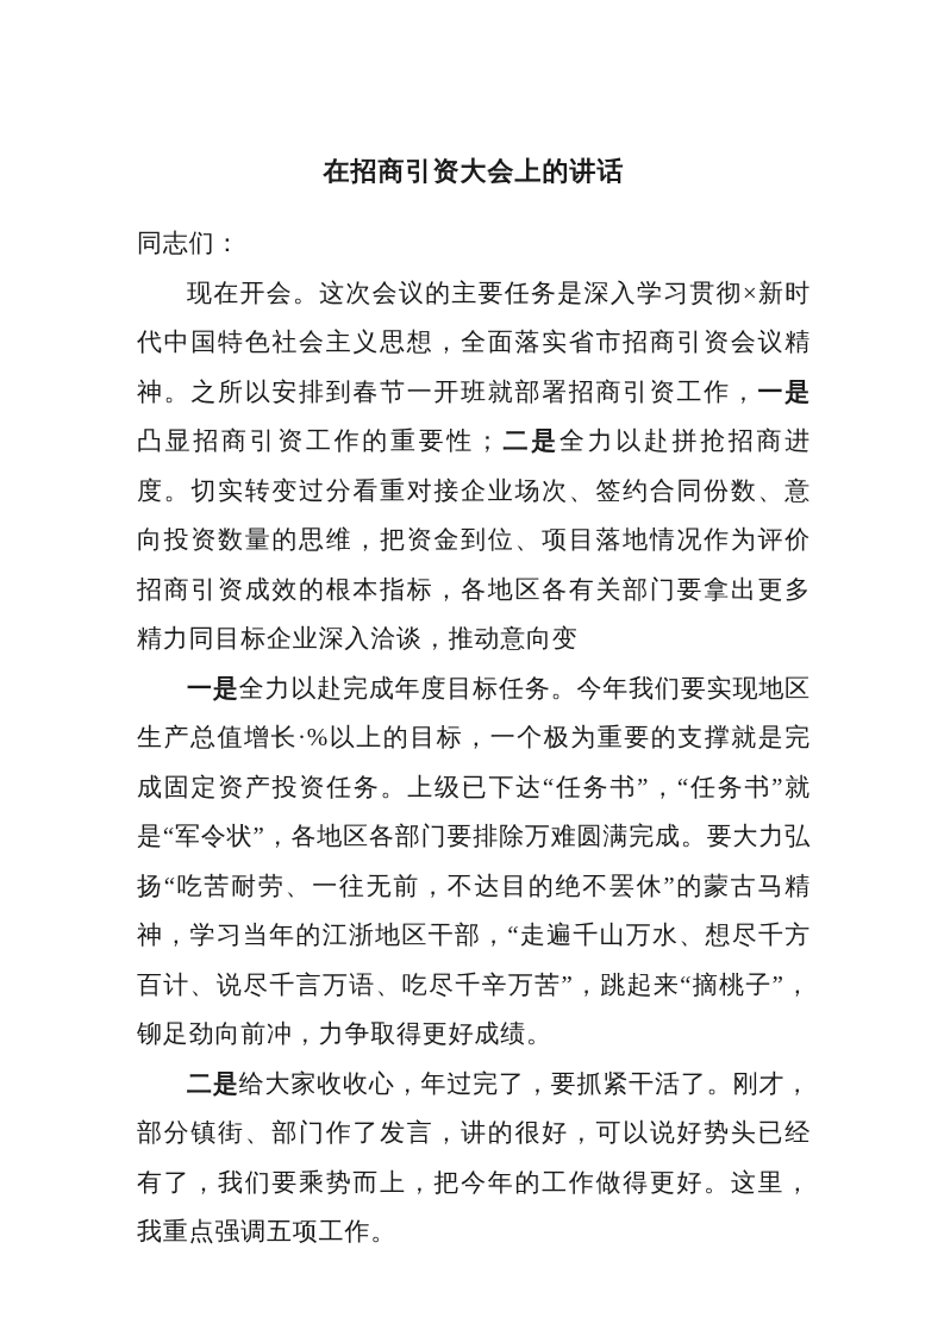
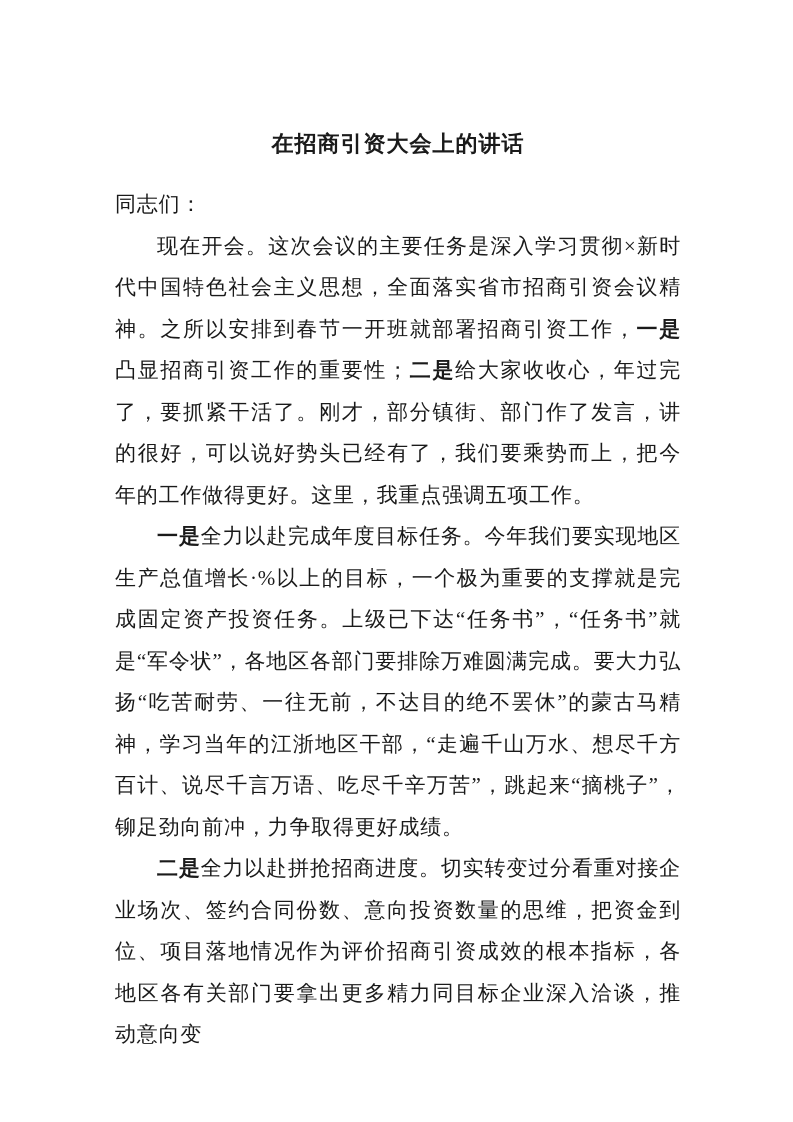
  在招商引资大会上的讲话
  同志们：
- 现在开会。这次会议的主要任务是深入学习贯彻×新时代中国特色社会主义思想，全面落实省市招商引资会议精神。之所以安排到春节一开班就部署招商引资工作，一是凸显招商引资工作的重要性；二是全力以赴拼抢招商进度。切实转变过分看重对接企业场次、签约合同份数、意向投资数量的思维，把资金到位、项目落地情况作为评价招商引资成效的根本指标，各地区各有关部门要拿出更多精力同目标企业深入洽谈，推动意向变
+ 现在开会。这次会议的主要任务是深入学习贯彻×新时代中国特色社会主义思想，全面落实省市招商引资会议精神。之所以安排到春节一开班就部署招商引资工作，一是凸显招商引资工作的重要性；二是给大家收收心，年过完了，要抓紧干活了。刚才，部分镇街、部门作了发言，讲的很好，可以说好势头已经有了，我们要乘势而上，把今年的工作做得更好。这里，我重点强调五项工作。
  一是全力以赴完成年度目标任务。今年我们要实现地区生产总值增长·%以上的目标，一个极为重要的支撑就是完成固定资产投资任务。上级已下达“任务书”，“任务书”就是“军令状”，各地区各部门要排除万难圆满完成。要大力弘扬“吃苦耐劳、一往无前，不达目的绝不罢休”的蒙古马精神，学习当年的江浙地区干部，“走遍千山万水、想尽千方百计、说尽千言万语、吃尽千辛万苦”，跳起来“摘桃子”，铆足劲向前冲，力争取得更好成绩。
- 二是给大家收收心，年过完了，要抓紧干活了。刚才，部分镇街、部门作了发言，讲的很好，可以说好势头已经有了，我们要乘势而上，把今年的工作做得更好。这里，我重点强调五项工作。
+ 二是全力以赴拼抢招商进度。切实转变过分看重对接企业场次、签约合同份数、意向投资数量的思维，把资金到位、项目落地情况作为评价招商引资成效的根本指标，各地区各有关部门要拿出更多精力同目标企业深入洽谈，推动意向变
